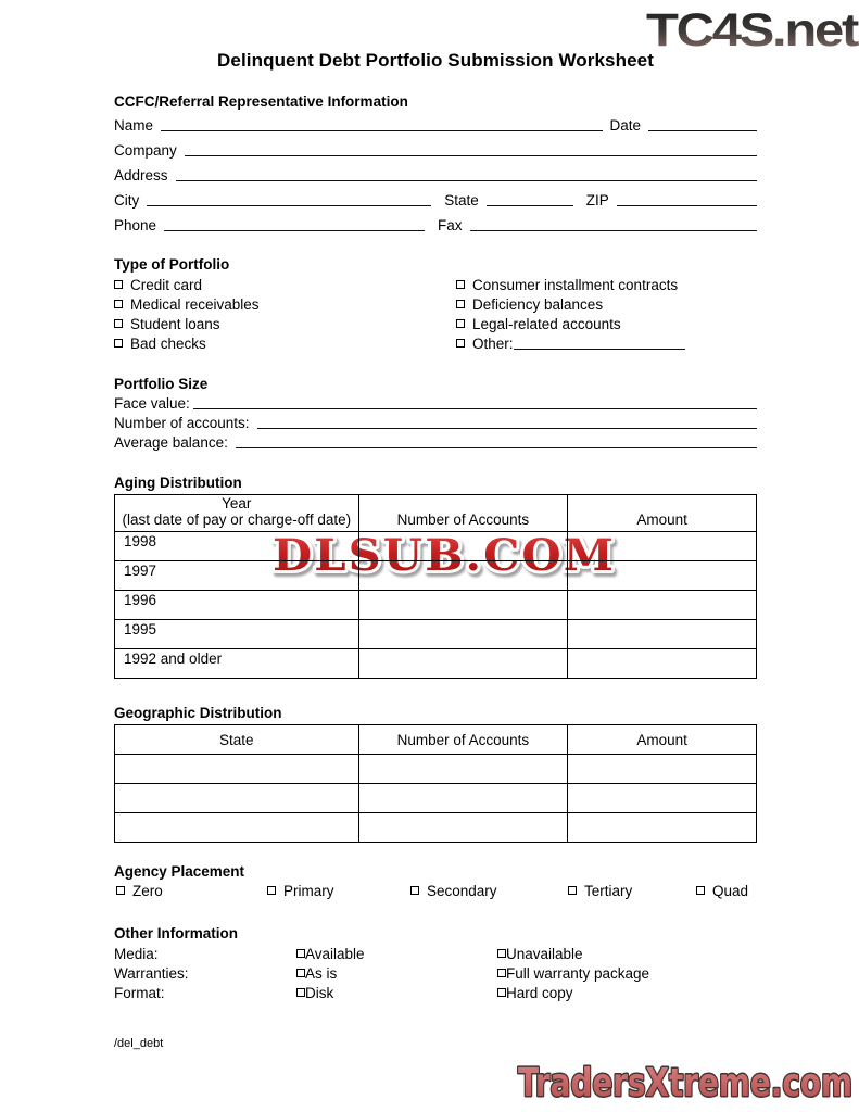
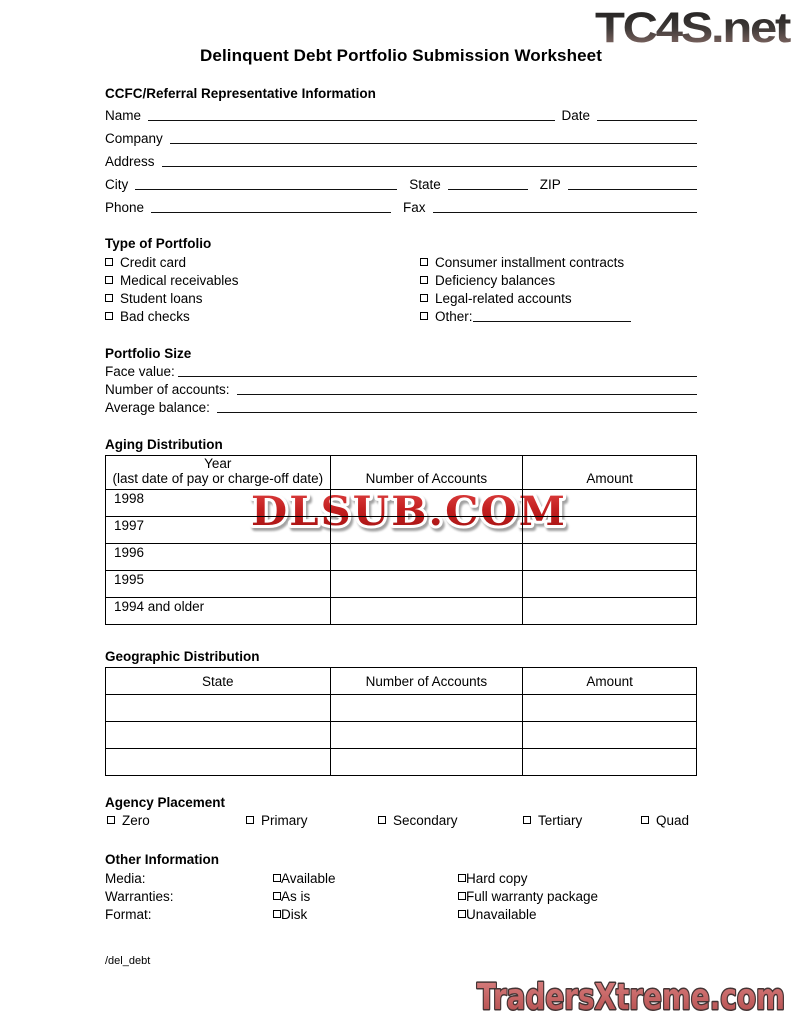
  TC4S.net
  DLSUB.COM
  TradersXtreme.com
  Delinquent Debt Portfolio Submission Worksheet
  CCFC/Referral Representative Information
  Name
  Date
  Company
  Address
  City
  State
  ZIP
  Phone
  Fax
  Type of Portfolio
  Credit card
  Medical receivables
  Student loans
  Bad checks
  Consumer installment contracts
  Deficiency balances
  Legal-related accounts
  Other:
  Portfolio Size
  Face value:
  Number of accounts:
  Average balance:
  Aging Distribution
  Year (last date of pay or charge-off date)	Number of Accounts	Amount
  1998
  1997
  1996
  1995
- 1992 and older
+ 1994 and older
  Geographic Distribution
  State	Number of Accounts	Amount
  Agency Placement
  Zero
  Primary
  Secondary
  Tertiary
  Quad
  Other Information
  Media:
  Available
- Unavailable
+ Hard copy
  Warranties:
  As is
  Full warranty package
  Format:
  Disk
- Hard copy
+ Unavailable
  /del_debt
